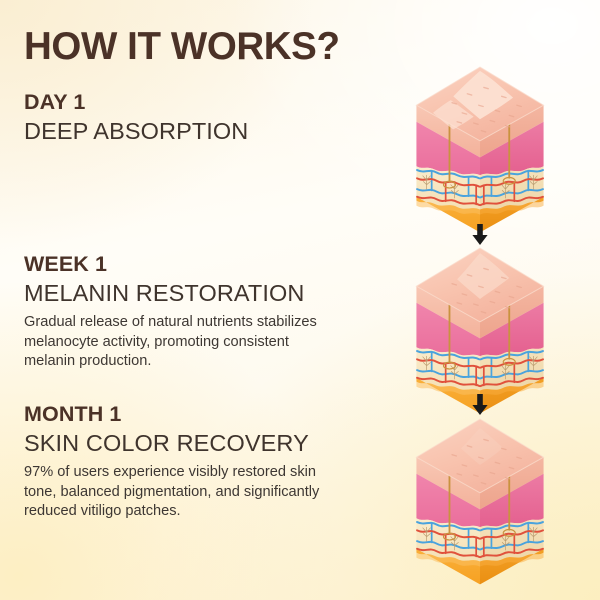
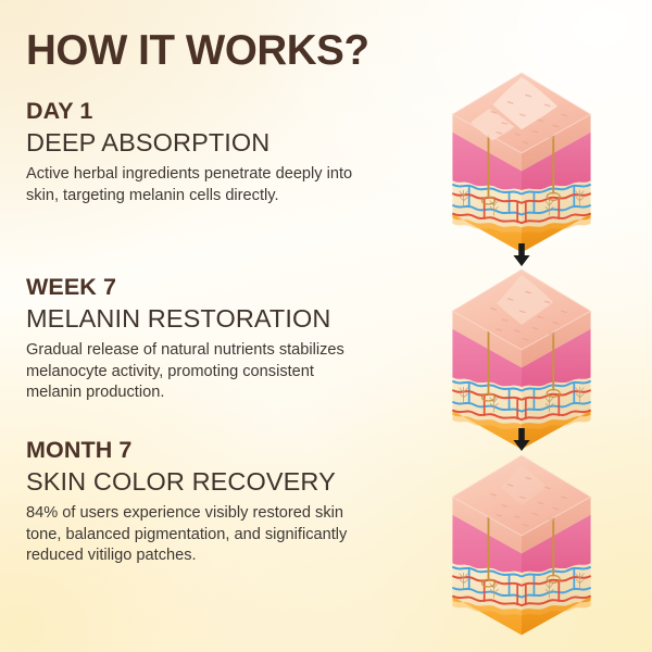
  HOW IT WORKS?
  DAY 1
  DEEP ABSORPTION
+ Active herbal ingredients penetrate deeply into skin, targeting melanin cells directly.
- WEEK 1
+ WEEK 7
  MELANIN RESTORATION
  Gradual release of natural nutrients stabilizes melanocyte activity, promoting consistent melanin production.
- MONTH 1
+ MONTH 7
  SKIN COLOR RECOVERY
- 97% of users experience visibly restored skin tone, balanced pigmentation, and significantly reduced vitiligo patches.
+ 84% of users experience visibly restored skin tone, balanced pigmentation, and significantly reduced vitiligo patches.
